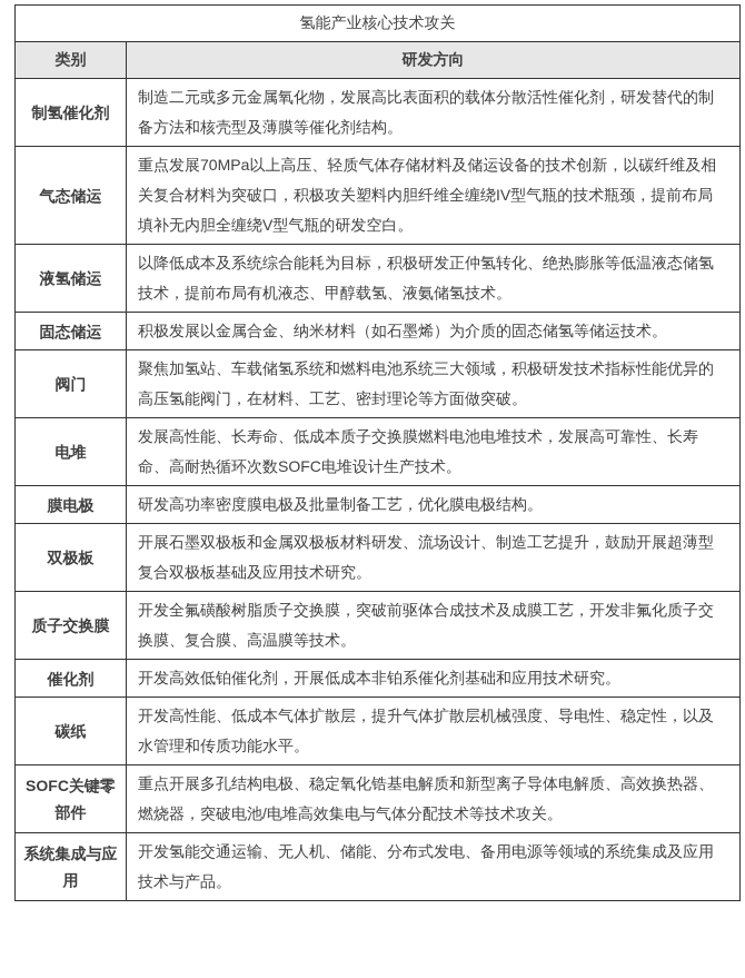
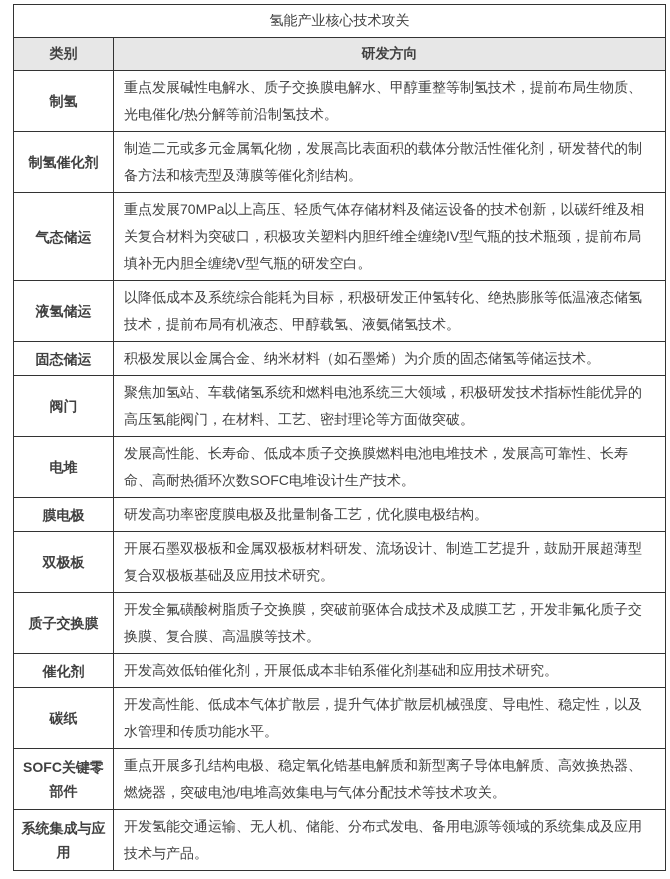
  氢能产业核心技术攻关
  类别	研发方向
+ 制氢	重点发展碱性电解水、质子交换膜电解水、甲醇重整等制氢技术，提前布局生物质、光电催化/热分解等前沿制氢技术。
  制氢催化剂	制造二元或多元金属氧化物，发展高比表面积的载体分散活性催化剂，研发替代的制备方法和核壳型及薄膜等催化剂结构。
  气态储运	重点发展70MPa以上高压、轻质气体存储材料及储运设备的技术创新，以碳纤维及相关复合材料为突破口，积极攻关塑料内胆纤维全缠绕IV型气瓶的技术瓶颈，提前布局填补无内胆全缠绕V型气瓶的研发空白。
  液氢储运	以降低成本及系统综合能耗为目标，积极研发正仲氢转化、绝热膨胀等低温液态储氢技术，提前布局有机液态、甲醇载氢、液氨储氢技术。
  固态储运	积极发展以金属合金、纳米材料（如石墨烯）为介质的固态储氢等储运技术。
  阀门	聚焦加氢站、车载储氢系统和燃料电池系统三大领域，积极研发技术指标性能优异的高压氢能阀门，在材料、工艺、密封理论等方面做突破。
  电堆	发展高性能、长寿命、低成本质子交换膜燃料电池电堆技术，发展高可靠性、长寿命、高耐热循环次数SOFC电堆设计生产技术。
  膜电极	研发高功率密度膜电极及批量制备工艺，优化膜电极结构。
  双极板	开展石墨双极板和金属双极板材料研发、流场设计、制造工艺提升，鼓励开展超薄型复合双极板基础及应用技术研究。
  质子交换膜	开发全氟磺酸树脂质子交换膜，突破前驱体合成技术及成膜工艺，开发非氟化质子交换膜、复合膜、高温膜等技术。
  催化剂	开发高效低铂催化剂，开展低成本非铂系催化剂基础和应用技术研究。
  碳纸	开发高性能、低成本气体扩散层，提升气体扩散层机械强度、导电性、稳定性，以及水管理和传质功能水平。
  SOFC关键零部件	重点开展多孔结构电极、稳定氧化锆基电解质和新型离子导体电解质、高效换热器、燃烧器，突破电池/电堆高效集电与气体分配技术等技术攻关。
  系统集成与应用	开发氢能交通运输、无人机、储能、分布式发电、备用电源等领域的系统集成及应用技术与产品。
